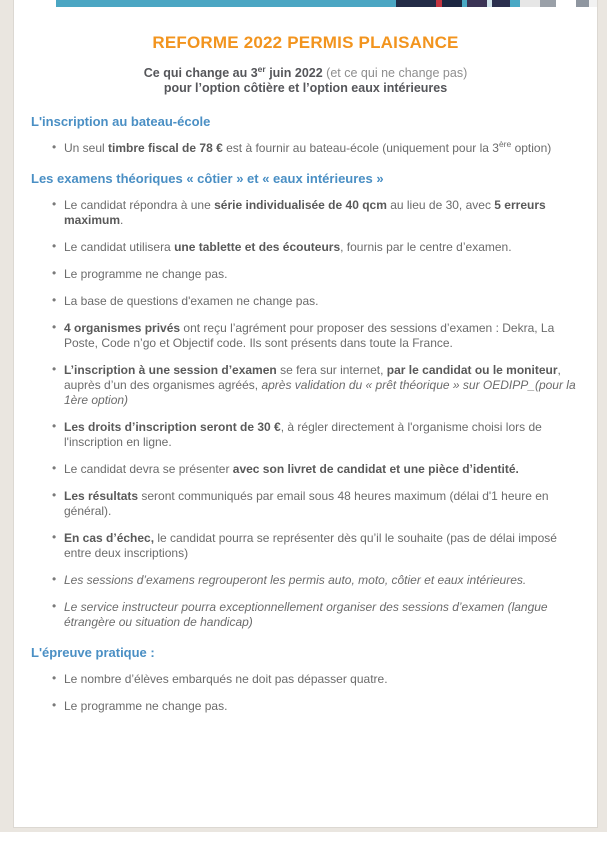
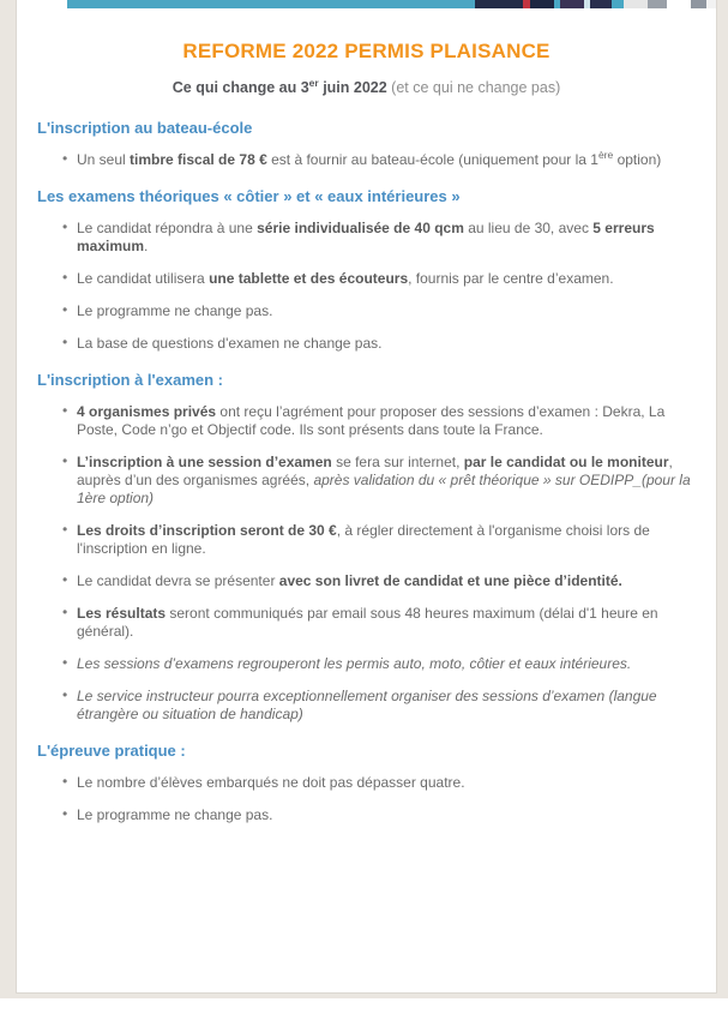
  REFORME 2022 PERMIS PLAISANCE
  Ce qui change au 3er juin 2022 (et ce qui ne change pas)
- pour l’option côtière et l’option eaux intérieures
  L'inscription au bateau-école
- Un seul timbre fiscal de 78 € est à fournir au bateau-école (uniquement pour la 3ère option)
+ Un seul timbre fiscal de 78 € est à fournir au bateau-école (uniquement pour la 1ère option)
  Les examens théoriques « côtier » et « eaux intérieures »
  Le candidat répondra à une série individualisée de 40 qcm au lieu de 30, avec 5 erreurs maximum.
  Le candidat utilisera une tablette et des écouteurs, fournis par le centre d’examen.
  Le programme ne change pas.
  La base de questions d'examen ne change pas.
+ L'inscription à l'examen :
  4 organismes privés ont reçu l’agrément pour proposer des sessions d’examen : Dekra, La Poste, Code n’go et Objectif code. Ils sont présents dans toute la France.
  L’inscription à une session d’examen se fera sur internet, par le candidat ou le moniteur, auprès d’un des organismes agréés, après validation du « prêt théorique » sur OEDIPP_(pour la 1ère option)
  Les droits d’inscription seront de 30 €, à régler directement à l'organisme choisi lors de l'inscription en ligne.
  Le candidat devra se présenter avec son livret de candidat et une pièce d’identité.
  Les résultats seront communiqués par email sous 48 heures maximum (délai d'1 heure en général).
- En cas d’échec, le candidat pourra se représenter dès qu’il le souhaite (pas de délai imposé entre deux inscriptions)
  Les sessions d’examens regrouperont les permis auto, moto, côtier et eaux intérieures.
  Le service instructeur pourra exceptionnellement organiser des sessions d’examen (langue étrangère ou situation de handicap)
  L'épreuve pratique :
  Le nombre d’élèves embarqués ne doit pas dépasser quatre.
  Le programme ne change pas.
